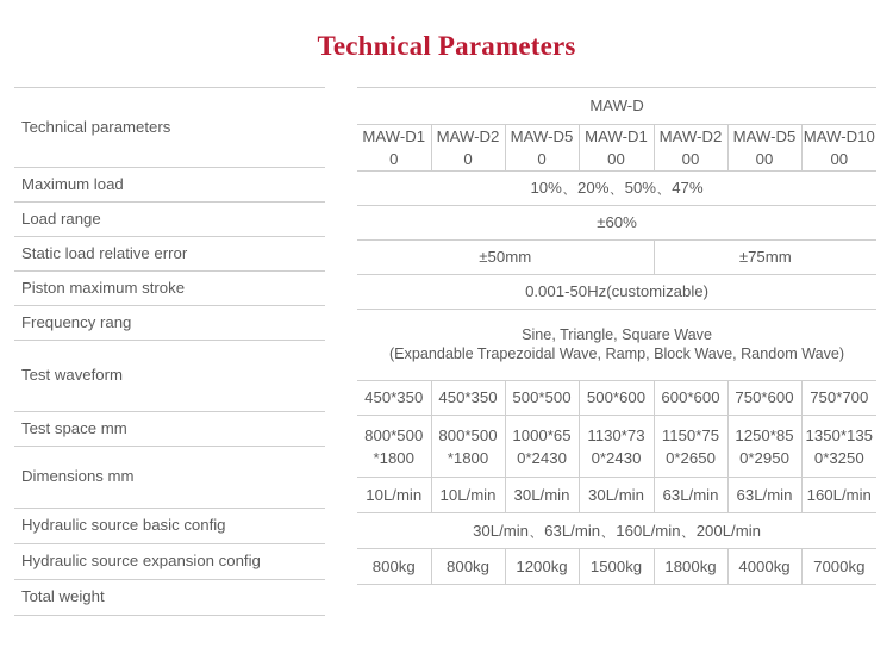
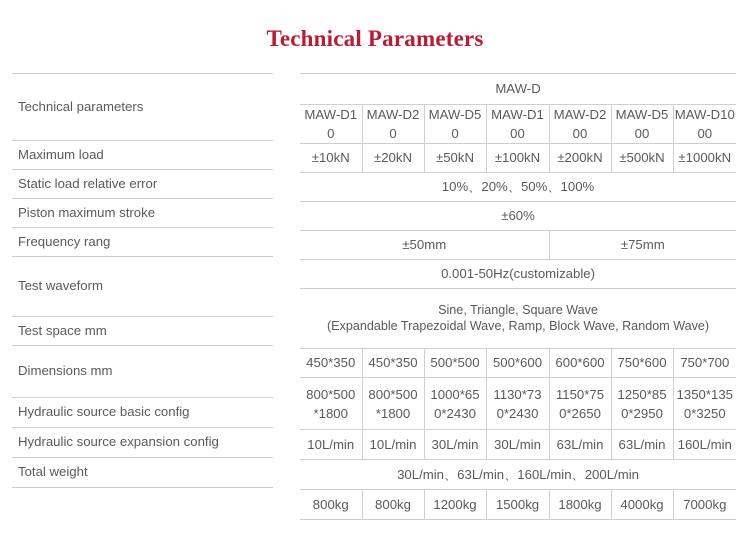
  Technical Parameters
  Technical parameters
  Maximum load
- Load range
  Static load relative error
  Piston maximum stroke
  Frequency rang
  Test waveform
  Test space mm
  Dimensions mm
  Hydraulic source basic config
  Hydraulic source expansion config
  Total weight
  MAW-D
  MAW-D10	MAW-D20	MAW-D50	MAW-D100	MAW-D200	MAW-D500	MAW-D1000
+ ±10kN	±20kN	±50kN	±100kN	±200kN	±500kN	±1000kN
- 10%、20%、50%、47%
+ 10%、20%、50%、100%
  ±60%
  ±50mm	±75mm
  0.001-50Hz(customizable)
  Sine, Triangle, Square Wave (Expandable Trapezoidal Wave, Ramp, Block Wave, Random Wave)
  450*350	450*350	500*500	500*600	600*600	750*600	750*700
  800*500 *1800	800*500 *1800	1000*65 0*2430	1130*73 0*2430	1150*75 0*2650	1250*85 0*2950	1350*135 0*3250
  10L/min	10L/min	30L/min	30L/min	63L/min	63L/min	160L/min
  30L/min、63L/min、160L/min、200L/min
  800kg	800kg	1200kg	1500kg	1800kg	4000kg	7000kg
